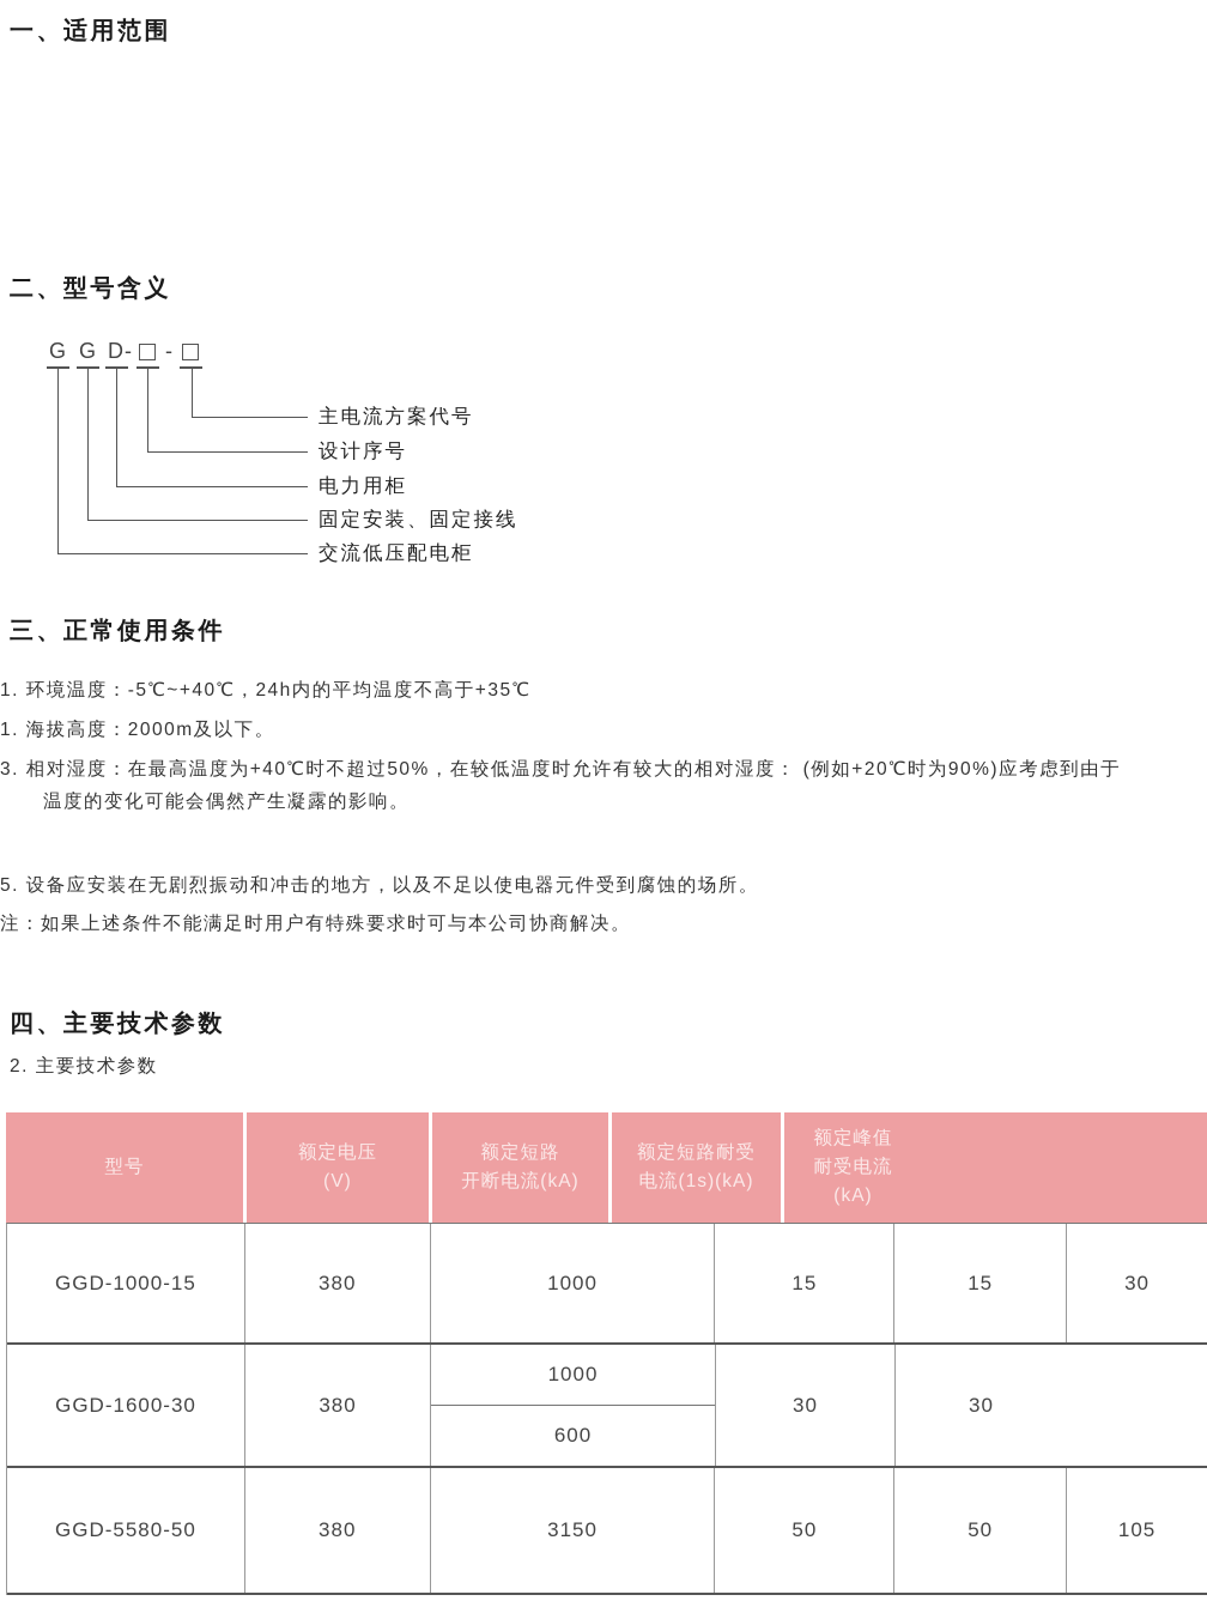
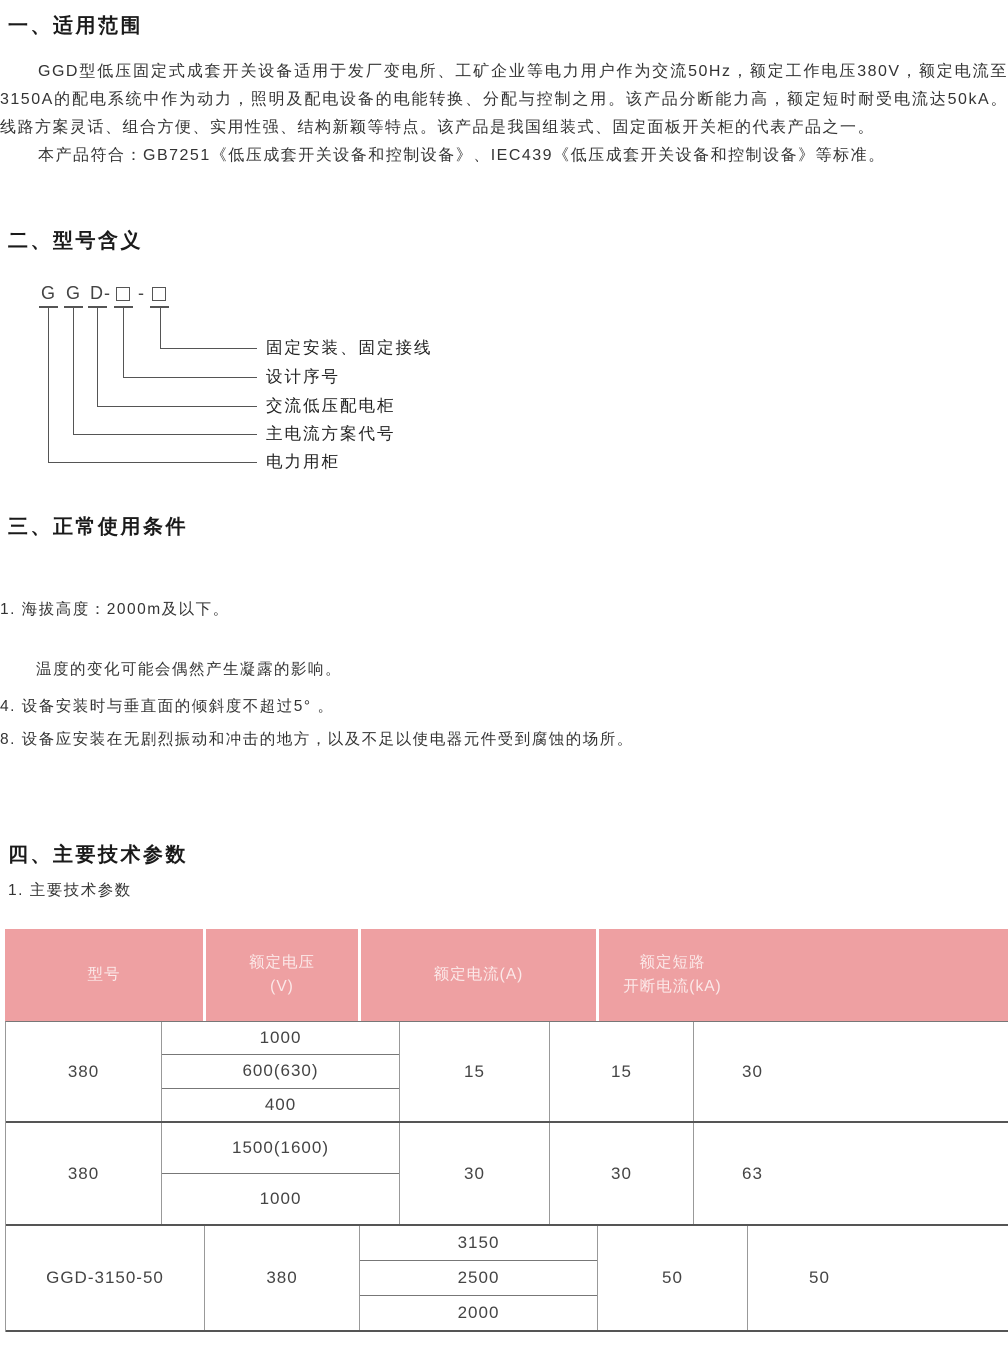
  一、适用范围
+ GGD型低压固定式成套开关设备适用于发厂变电所、工矿企业等电力用户作为交流50Hz，额定工作电压380V，额定电流至
+ 3150A的配电系统中作为动力，照明及配电设备的电能转换、分配与控制之用。该产品分断能力高，额定短时耐受电流达50kA。
+ 线路方案灵话、组合方便、实用性强、结构新颖等特点。该产品是我国组装式、固定面板开关柜的代表产品之一。
+ 本产品符合：GB7251《低压成套开关设备和控制设备》、IEC439《低压成套开关设备和控制设备》等标准。
  二、型号含义
  G
  G
  D
  -
  -
- 主电流方案代号
+ 固定安装、固定接线
  设计序号
- 电力用柜
+ 交流低压配电柜
- 固定安装、固定接线
+ 主电流方案代号
- 交流低压配电柜
+ 电力用柜
  三、正常使用条件
- 1. 环境温度：-5℃~+40℃，24h内的平均温度不高于+35℃
  1. 海拔高度：2000m及以下。
- 3. 相对湿度：在最高温度为+40℃时不超过50%，在较低温度时允许有较大的相对湿度： (例如+20℃时为90%)应考虑到由于
  温度的变化可能会偶然产生凝露的影响。
+ 4. 设备安装时与垂直面的倾斜度不超过5° 。
- 5. 设备应安装在无剧烈振动和冲击的地方，以及不足以使电器元件受到腐蚀的场所。
+ 8. 设备应安装在无剧烈振动和冲击的地方，以及不足以使电器元件受到腐蚀的场所。
- 注：如果上述条件不能满足时用户有特殊要求时可与本公司协商解决。
  四、主要技术参数
- 2. 主要技术参数
+ 1. 主要技术参数
  型号
  额定电压
  (V)
+ 额定电流(A)
  额定短路
  开断电流(kA)
- 额定短路耐受
- 电流(1s)(kA)
- 额定峰值
- 耐受电流
- (kA)
- GGD-1000-15
  380
  1000
+ 600(630)
+ 400
  15
  15
  30
- GGD-1600-30
  380
+ 1500(1600)
  1000
- 600
  30
  30
+ 63
- GGD-5580-50
+ GGD-3150-50
  380
  3150
+ 2500
+ 2000
  50
  50
- 105
